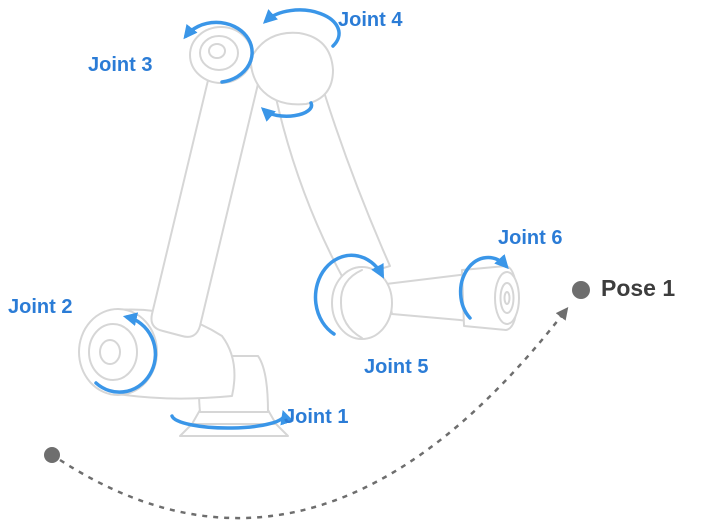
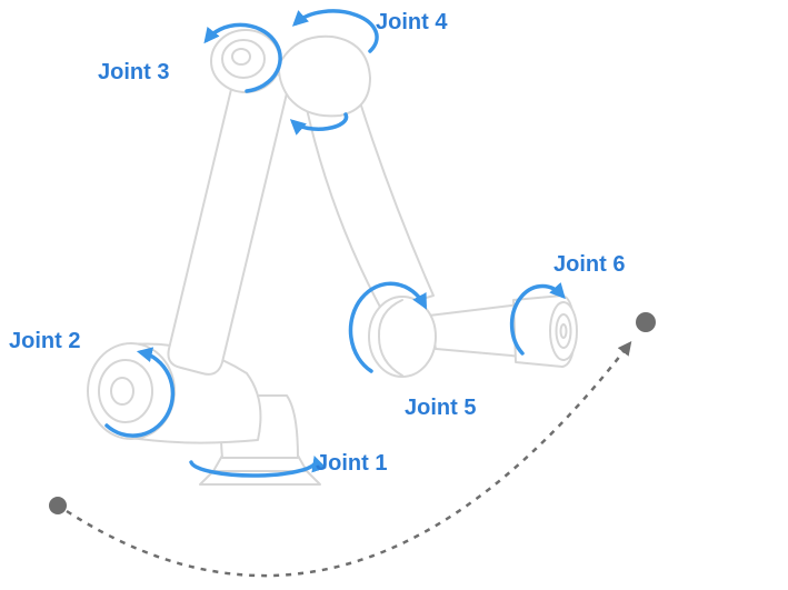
  Joint 3
  Joint 4
  Joint 6
  Joint 2
  Joint 5
  Joint 1
- Pose 1
